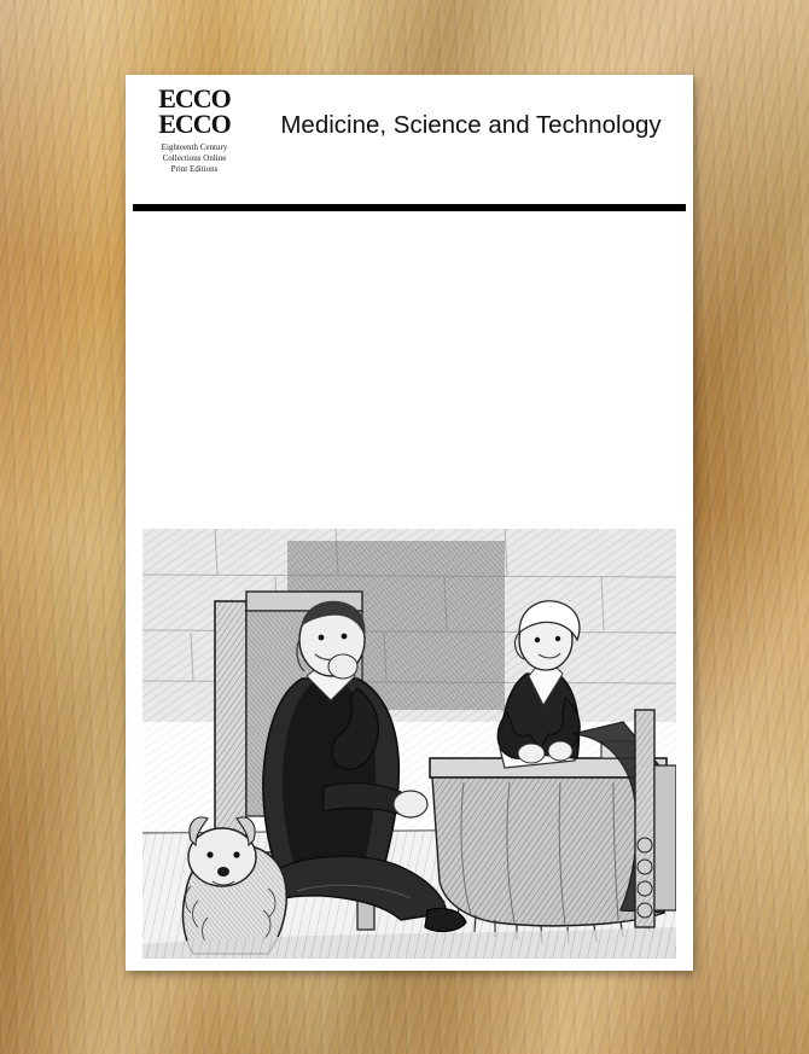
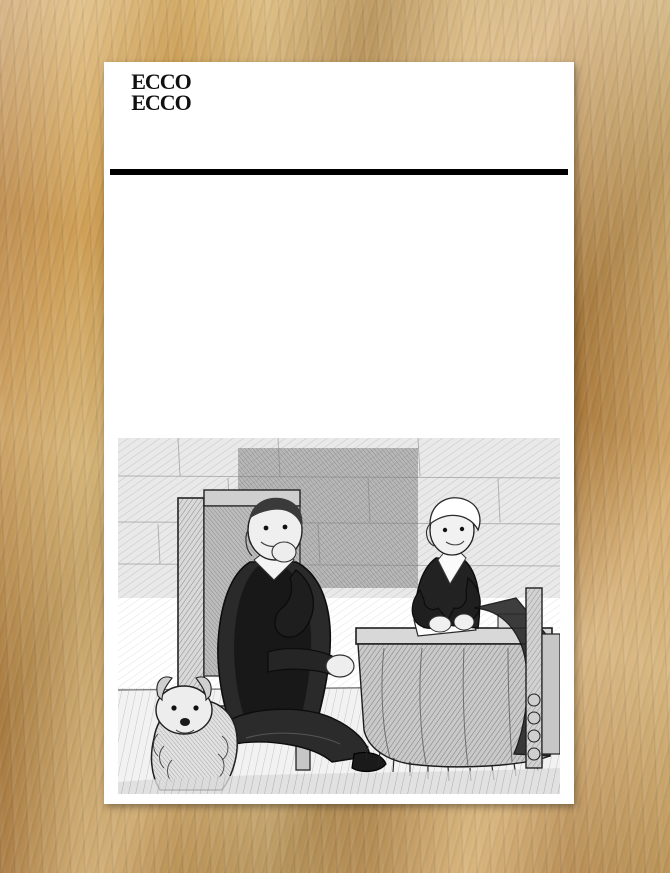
  ECCO
  ECCO
- Eighteenth Century
- Collections Online
- Print Editions
- Medicine, Science and Technology
